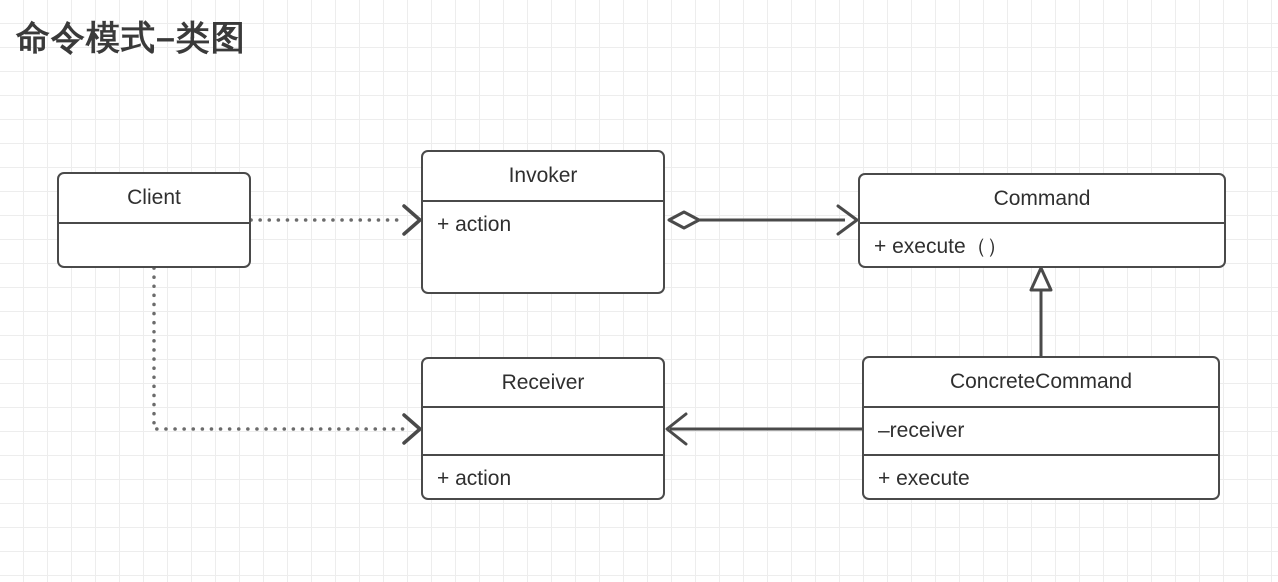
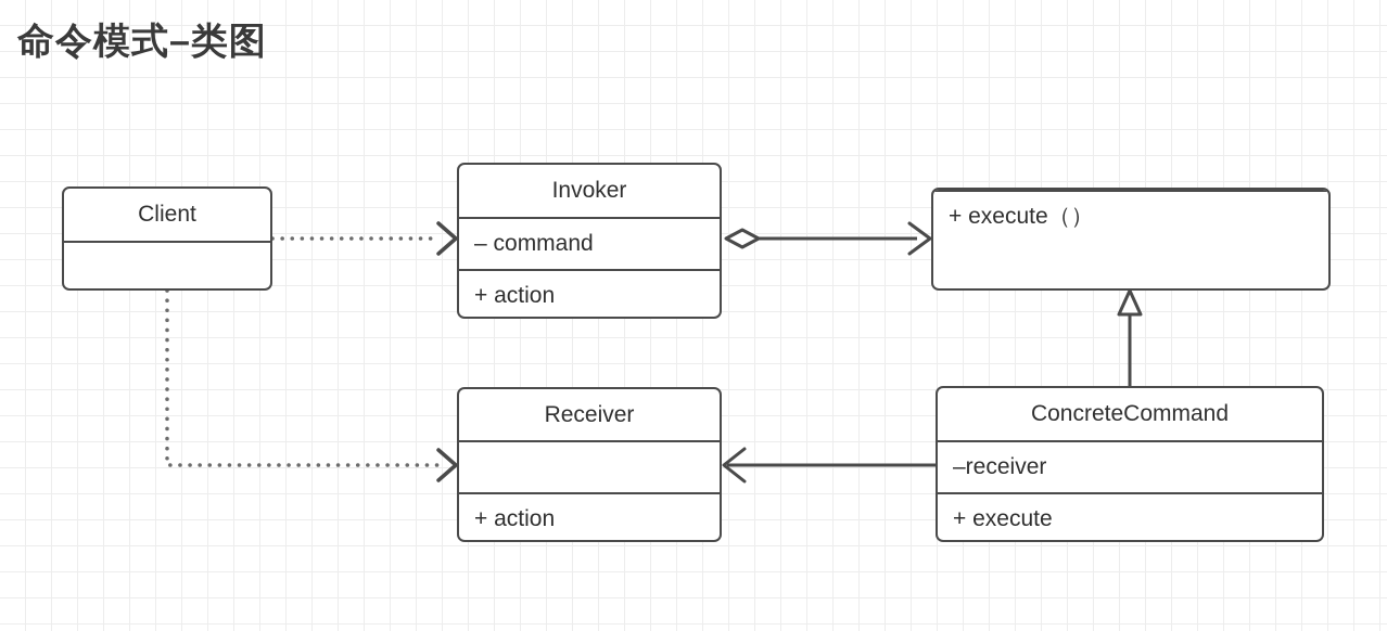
  命令模式–类图
  Client
  Invoker
+ – command
  + action
- Command
  + execute（）
  Receiver
  + action
  ConcreteCommand
  –receiver
  + execute
